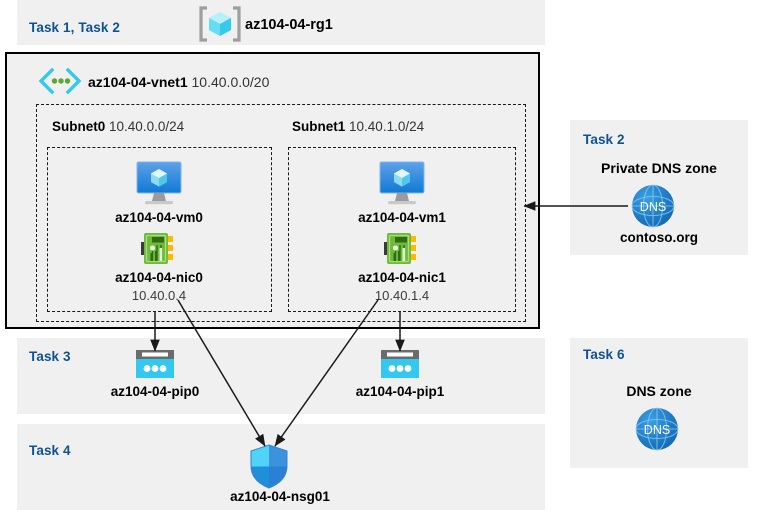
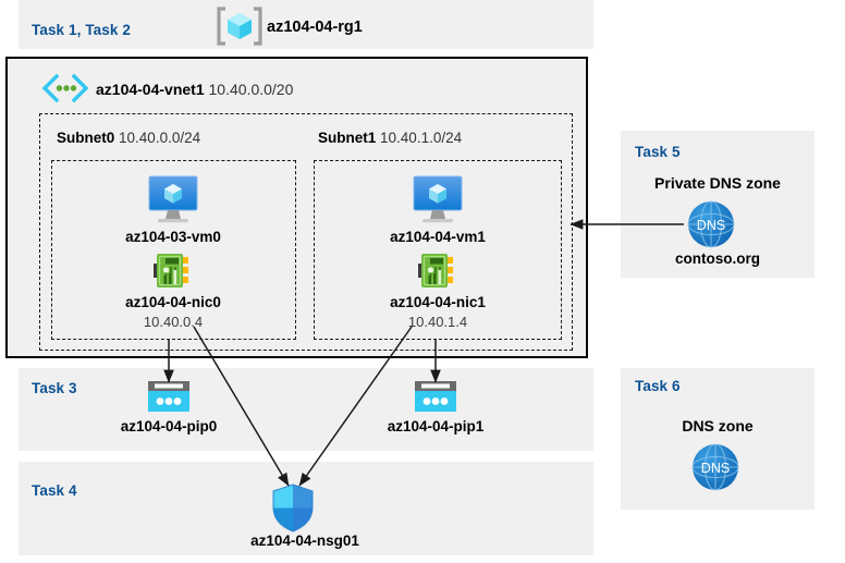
  Task 1, Task 2
  az104-04-rg1
  az104-04-vnet1 10.40.0.0/20
  Subnet0 10.40.0.0/24
- az104-04-vm0
+ az104-03-vm0
  az104-04-nic0
  10.40.0.4
  Subnet1 10.40.1.0/24
  az104-04-vm1
  az104-04-nic1
  10.40.1.4
  Task 3
  az104-04-pip0
  az104-04-pip1
  Task 4
  az104-04-nsg01
- Task 2
+ Task 5
  Private DNS zone
  DNS
  contoso.org
  Task 6
  DNS zone
  DNS
